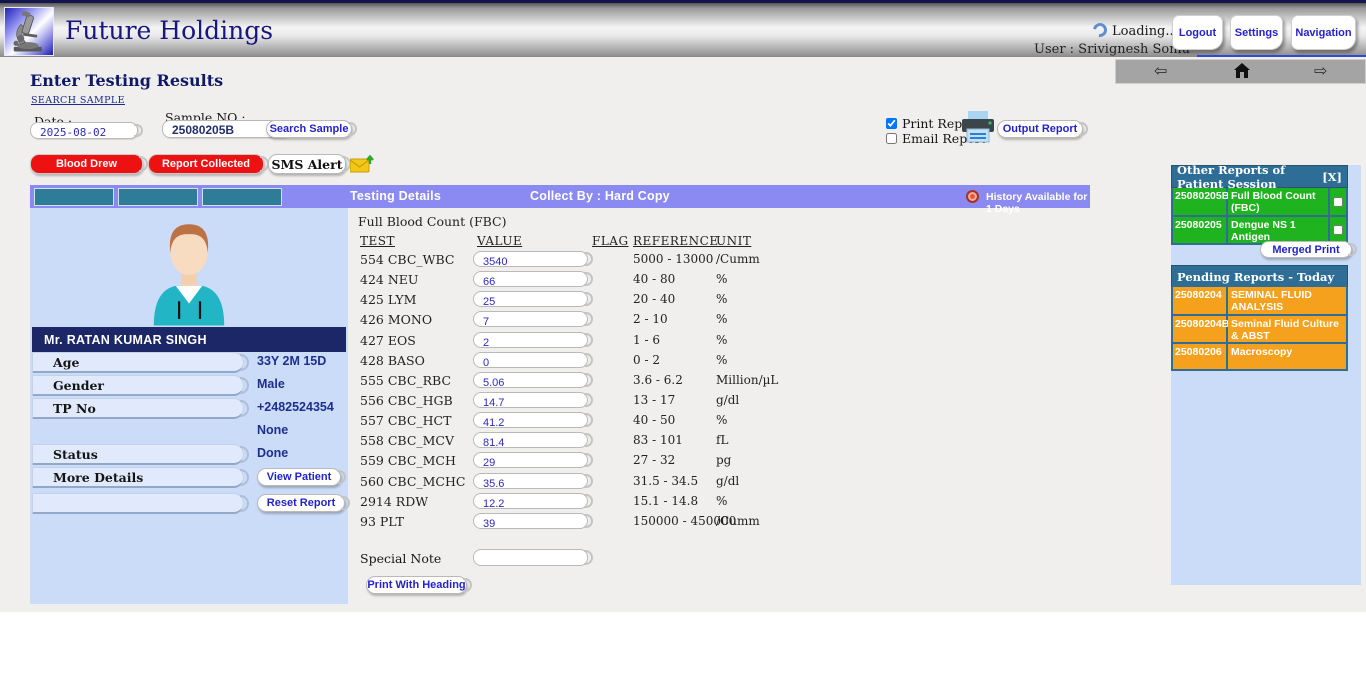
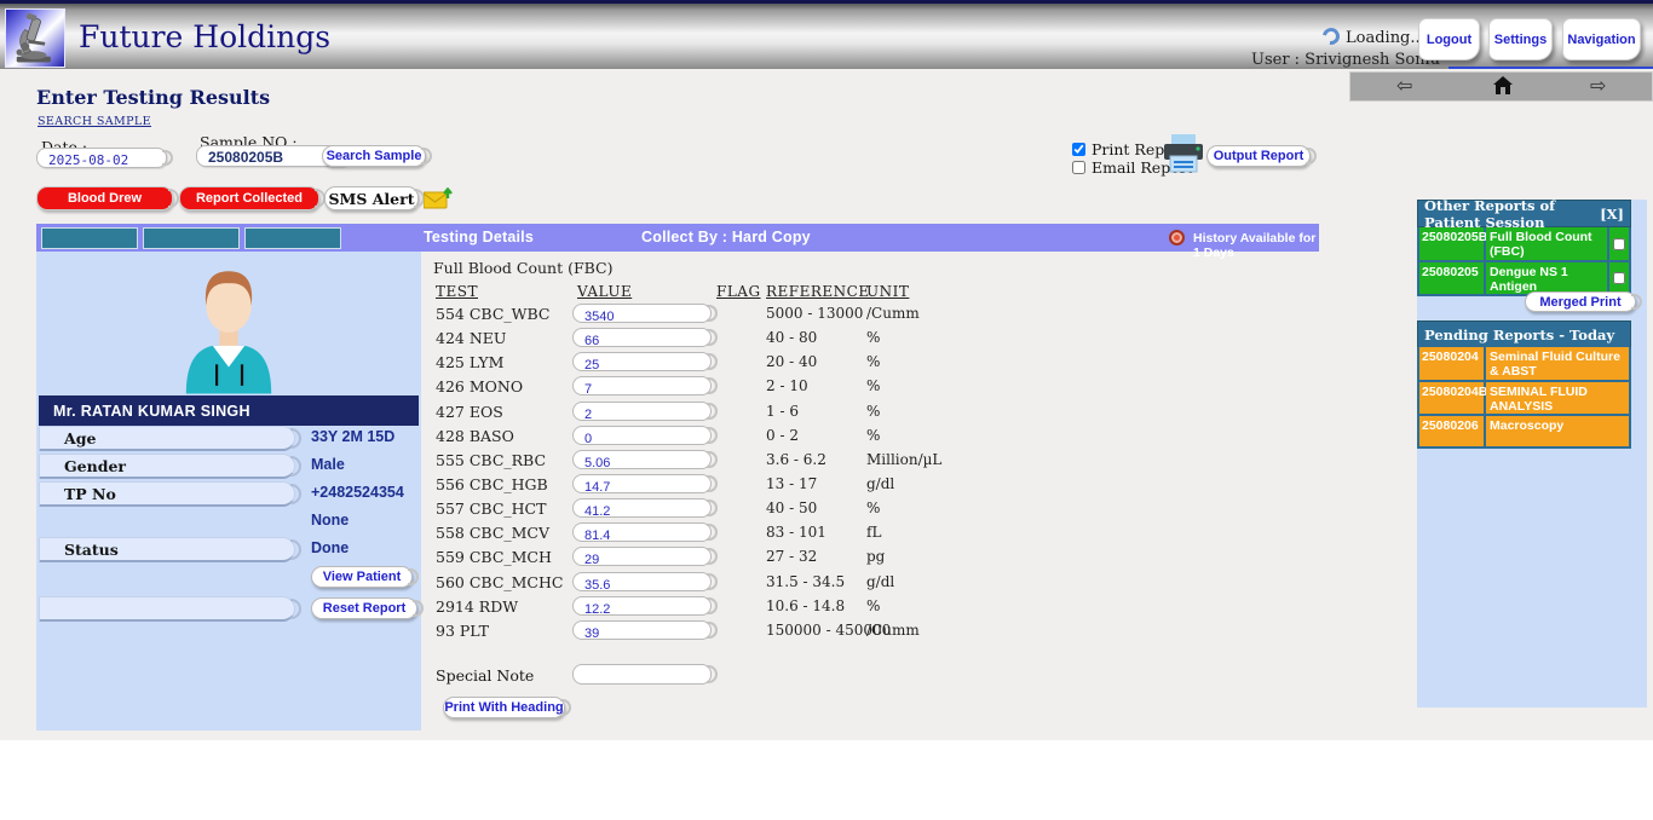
  Future Holdings
  Loading.
  User : Srivignesh So
  Logout
  Settings
  Navigation
  ⇦
  ⇨
  Enter Testing Results
  SEARCH SAMPLE
  2025-08-02
  Sample NO :
  25080205B
  Search Sample
  Print Rep
  Email Rep
  Output Report
  Blood Drew
  Report Collected
  SMS Alert
  Testing Details
  Collect By : Hard Copy
  History Available for 1 Days
  Mr. RATAN KUMAR SINGH
  Age
  33Y 2M 15D
  Gender
  Male
  TP No
  +2482524354
  None
  Status
  Done
- More Details
  View Patient
  Reset Report
  Full Blood Count (FBC)
  TEST
  VALUE
  FLAG
  REFERENCE
  UNIT
  554 CBC_WBC
  3540
  5000 - 13000
  /Cumm
  424 NEU
  66
  40 - 80
  %
  425 LYM
  25
  20 - 40
  %
  426 MONO
  7
  2 - 10
  %
  427 EOS
  2
  1 - 6
  %
  428 BASO
  0
  0 - 2
  %
  555 CBC_RBC
  5.06
  3.6 - 6.2
  Million/µL
  556 CBC_HGB
  14.7
  13 - 17
  g/dl
  557 CBC_HCT
  41.2
  40 - 50
  %
  558 CBC_MCV
  81.4
  83 - 101
  fL
  559 CBC_MCH
  29
  27 - 32
  pg
  560 CBC_MCHC
  35.6
  31.5 - 34.5
  g/dl
  2914 RDW
  12.2
- 15.1 - 14.8
+ 10.6 - 14.8
  %
  93 PLT
  39
  150000 - 450000
  /Cumm
  Special Note
  Print With Heading
  Other Reports of Patient Session
  [X]
  25080205B
  Full Blood Count (FBC)
  25080205
  Dengue NS 1 Antigen
  Merged Print
  Pending Reports - Today
  25080204
- SEMINAL FLUID ANALYSIS
+ Seminal Fluid Culture & ABST
  25080204B
- Seminal Fluid Culture & ABST
+ SEMINAL FLUID ANALYSIS
  25080206
  Macroscopy
